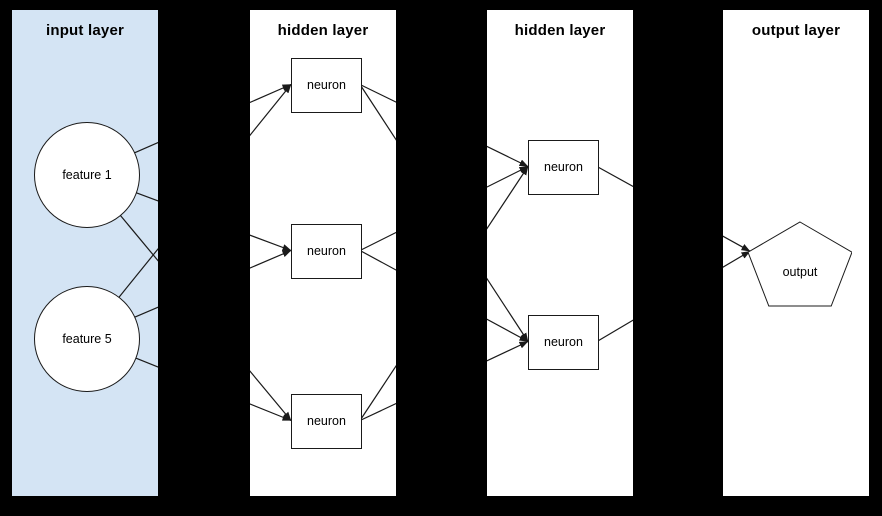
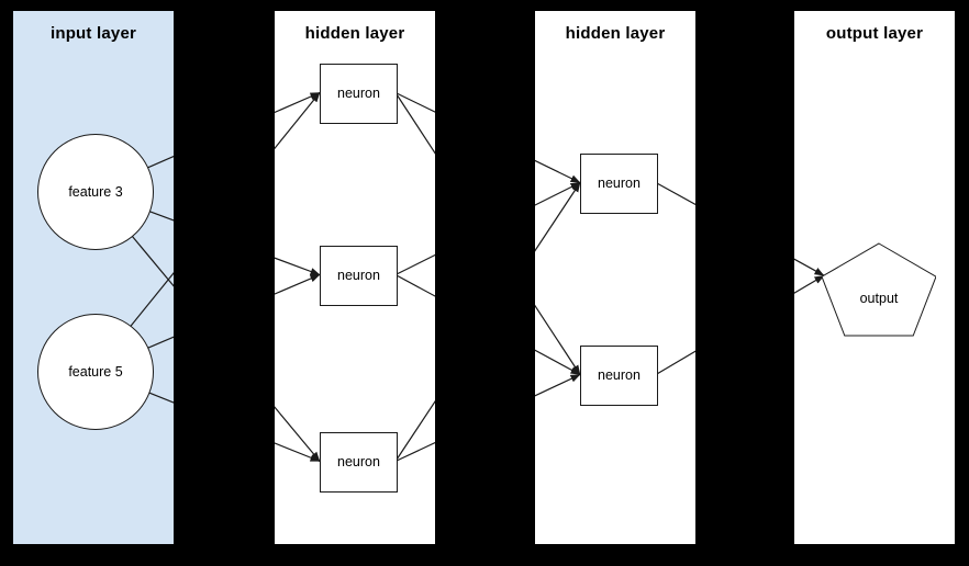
  input layer
- feature 1
+ feature 3
  feature 5
  hidden layer
  neuron
  neuron
  neuron
  hidden layer
  neuron
  neuron
  output layer
  output
